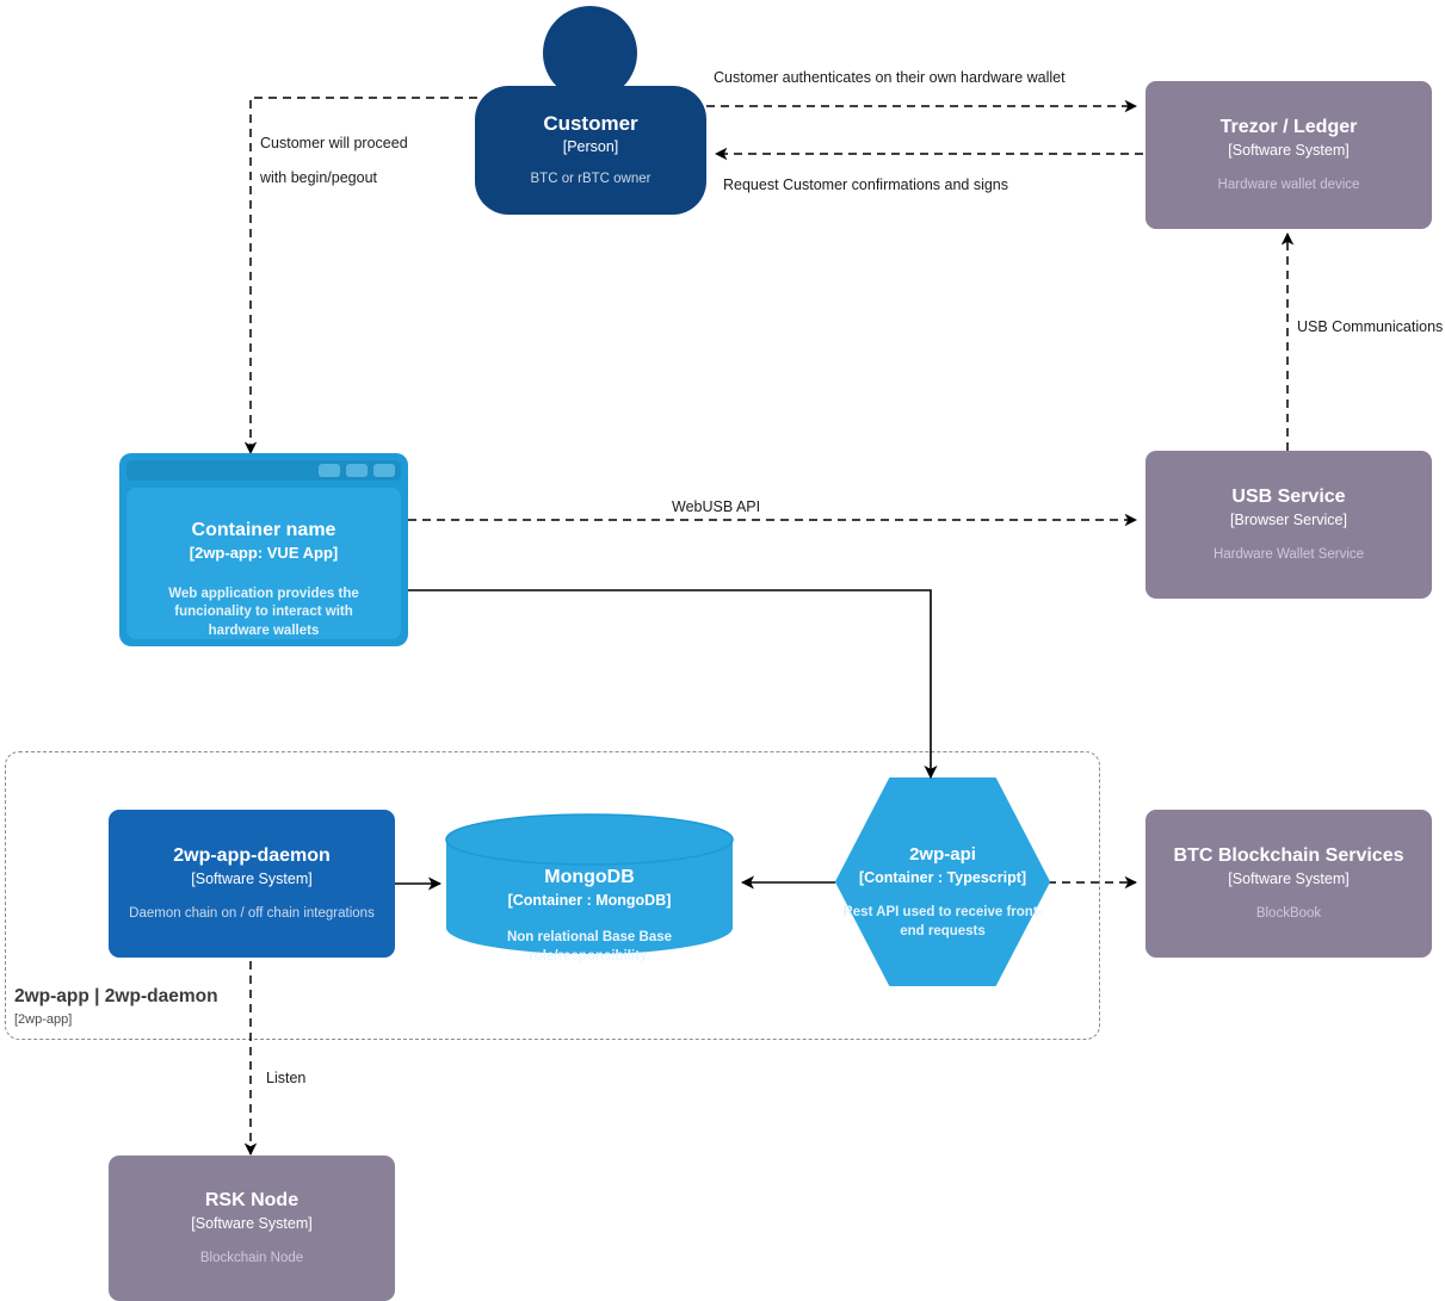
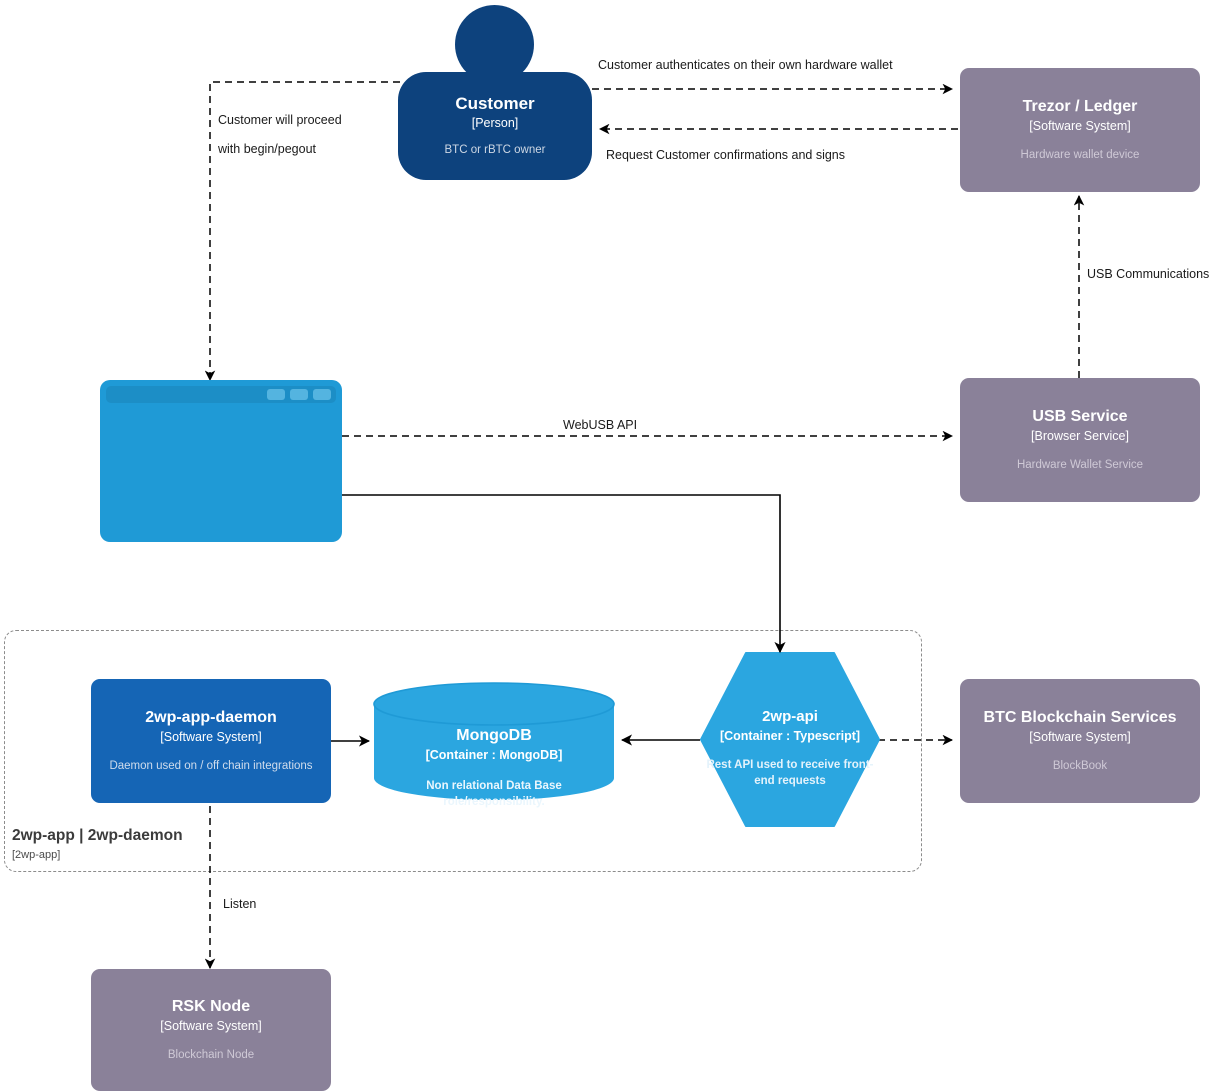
  2wp-app | 2wp-daemon
  [2wp-app]
  Customer
  [Person]
  BTC or rBTC owner
  Trezor / Ledger
  [Software System]
  Hardware wallet device
  USB Service
  [Browser Service]
  Hardware Wallet Service
- Container name
- [2wp-app: VUE App]
- Web application provides the funcionality to interact with hardware wallets
  2wp-app-daemon
  [Software System]
- Daemon chain on / off chain integrations
+ Daemon used on / off chain integrations
  MongoDB
  [Container : MongoDB]
- Non relational Base Base role/responsibility.
+ Non relational Data Base role/responsibility.
  2wp-api
  [Container : Typescript]
  Rest API used to receive front-end requests
  BTC Blockchain Services
  [Software System]
  BlockBook
  RSK Node
  [Software System]
  Blockchain Node
  Customer authenticates on their own hardware wallet
  Request Customer confirmations and signs
  Customer will proceed
  with begin/pegout
  WebUSB API
  USB Communications
  Listen
